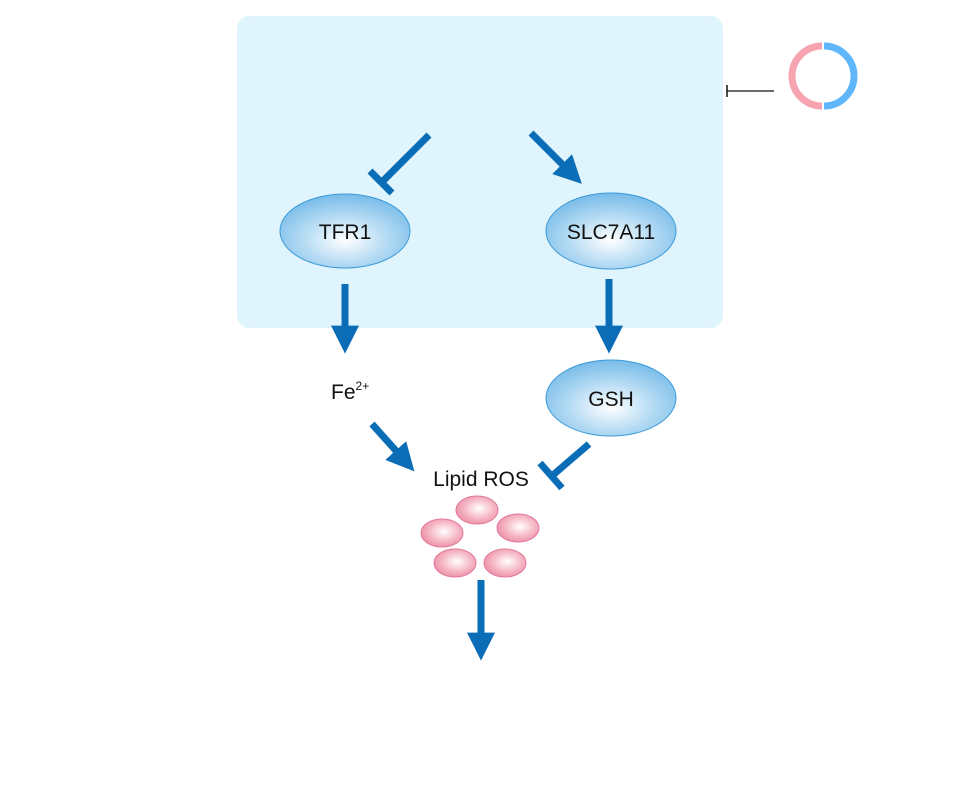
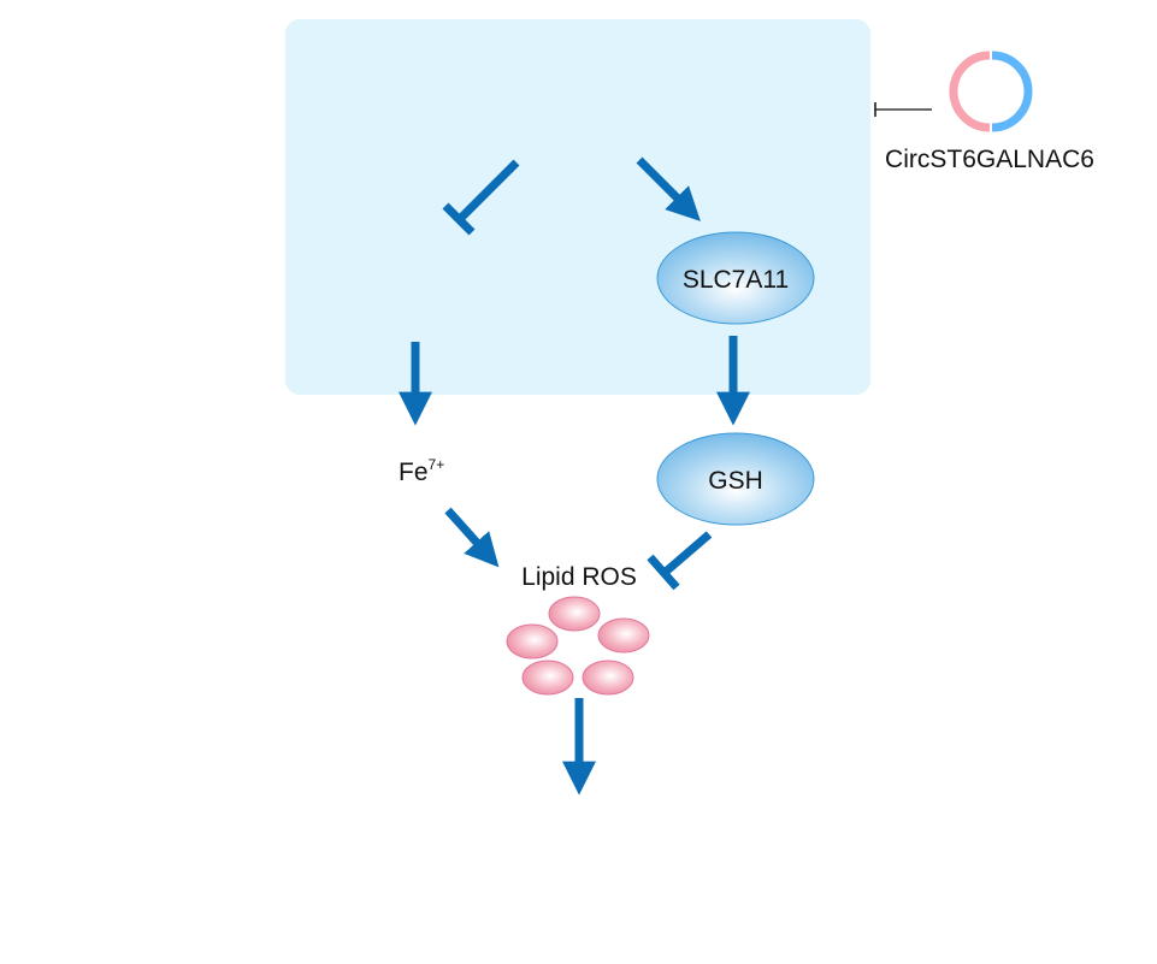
- TFR1
  SLC7A11
  GSH
- Fe2+
+ Fe7+
  Lipid ROS
+ CircST6GALNAC6
